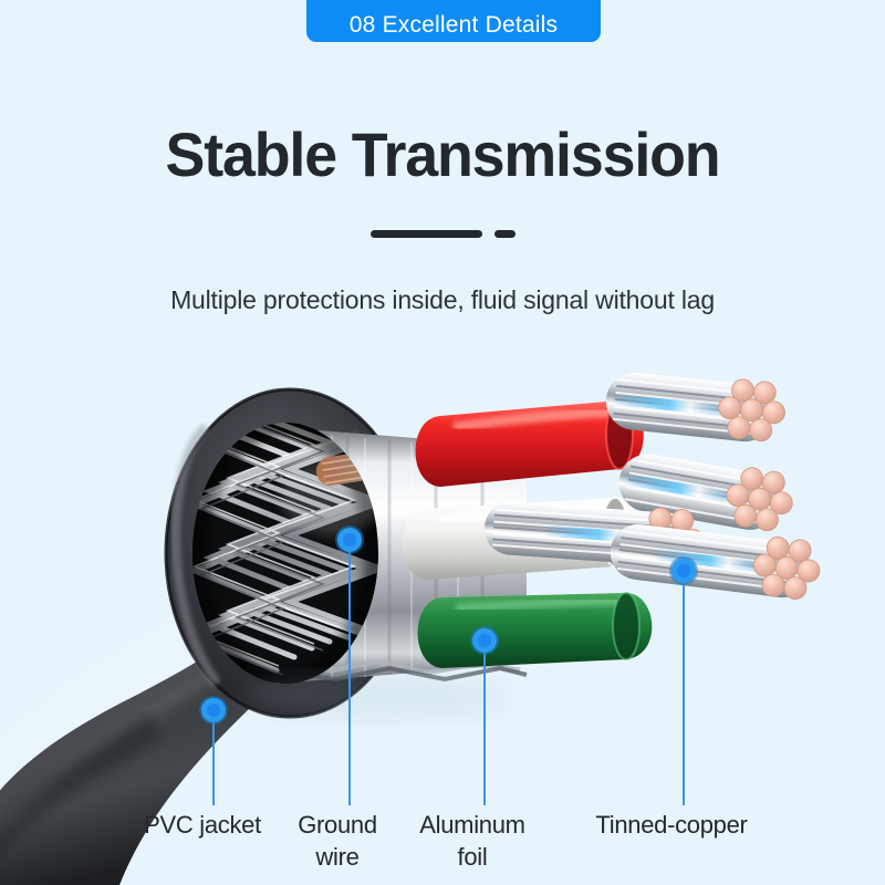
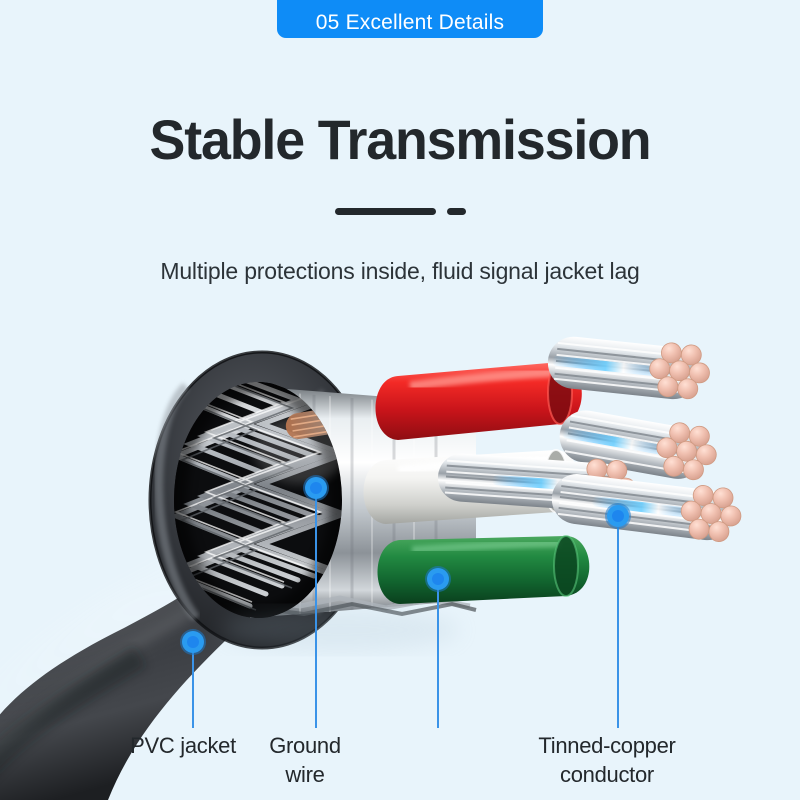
- 08 Excellent Details
+ 05 Excellent Details
  Stable Transmission
- Multiple protections inside, fluid signal without lag
+ Multiple protections inside, fluid signal jacket lag
  PVC jacket
  Ground
  wire
- Aluminum
- foil
  Tinned-copper
+ conductor
